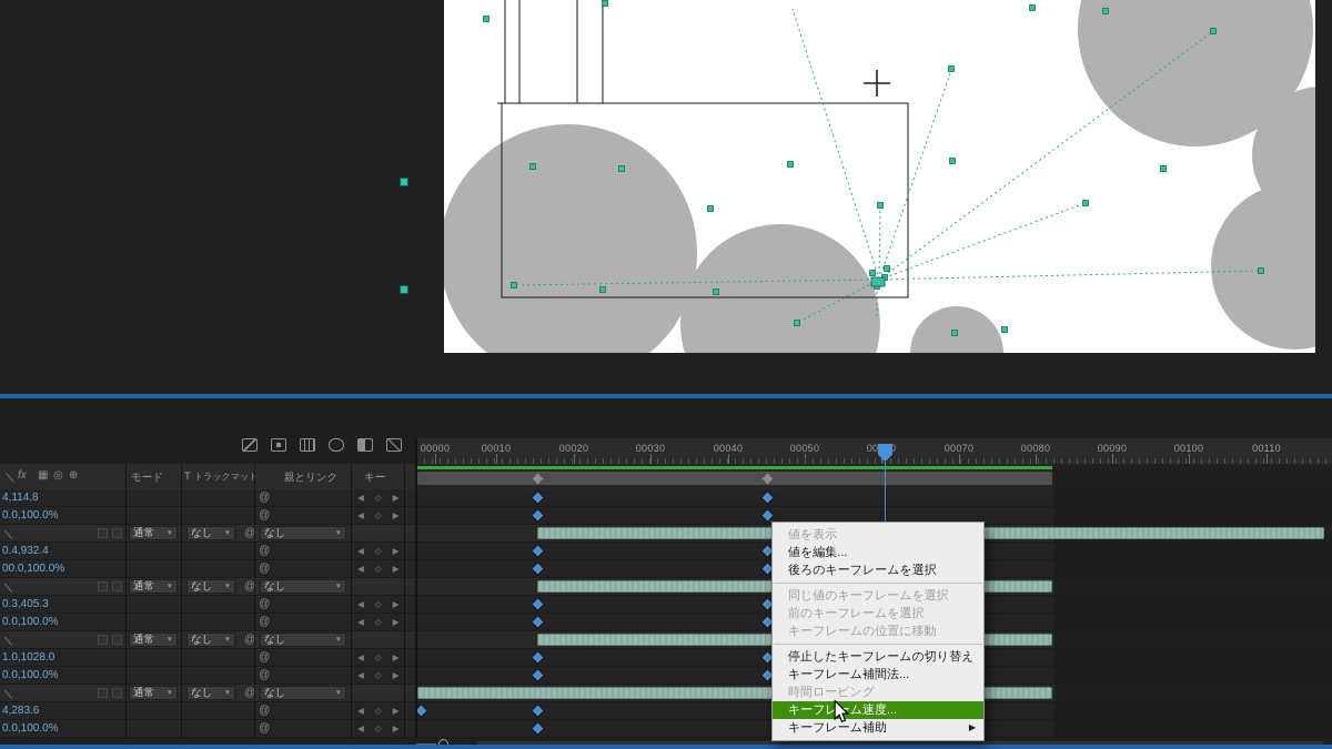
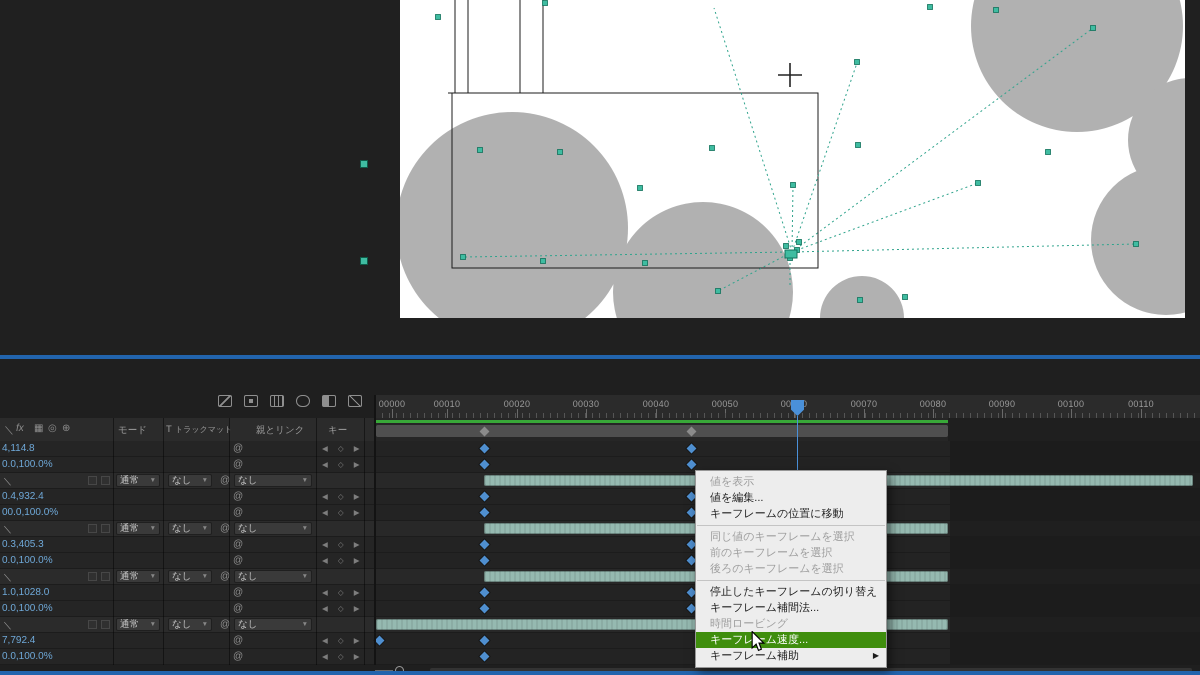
  00000
  00010
  00020
  00030
  00040
  00050
  00070
  00080
  00090
  00100
  00110
  ＼
  fx
  ▦
  ◎
  ⊕
  モード
  T
  トラックマット
  親とリンク
  キー
  4,114.8
  @
  ◀ ◇ ▶
  0.0,100.0%
  @
  ◀ ◇ ▶
  ＼
  通常
  なし
  @
  なし
  0.4,932.4
  @
  ◀ ◇ ▶
  00.0,100.0%
  @
  ◀ ◇ ▶
  ＼
  通常
  なし
  @
  なし
  0.3,405.3
  @
  ◀ ◇ ▶
  0.0,100.0%
  @
  ◀ ◇ ▶
  ＼
  通常
  なし
  @
  なし
  1.0,1028.0
  @
  ◀ ◇ ▶
  0.0,100.0%
  @
  ◀ ◇ ▶
  ＼
  通常
  なし
  @
  なし
- 4,283.6
+ 7,792.4
  @
  ◀ ◇ ▶
  0.0,100.0%
  @
  ◀ ◇ ▶
  値を表示
  値を編集...
- 後ろのキーフレームを選択
+ キーフレームの位置に移動
  同じ値のキーフレームを選択
  前のキーフレームを選択
- キーフレームの位置に移動
+ 後ろのキーフレームを選択
  停止したキーフレームの切り替え
  キーフレーム補間法...
  時間ロービング
  キーフレム速度...
  キーフレーム補助
  ▶
